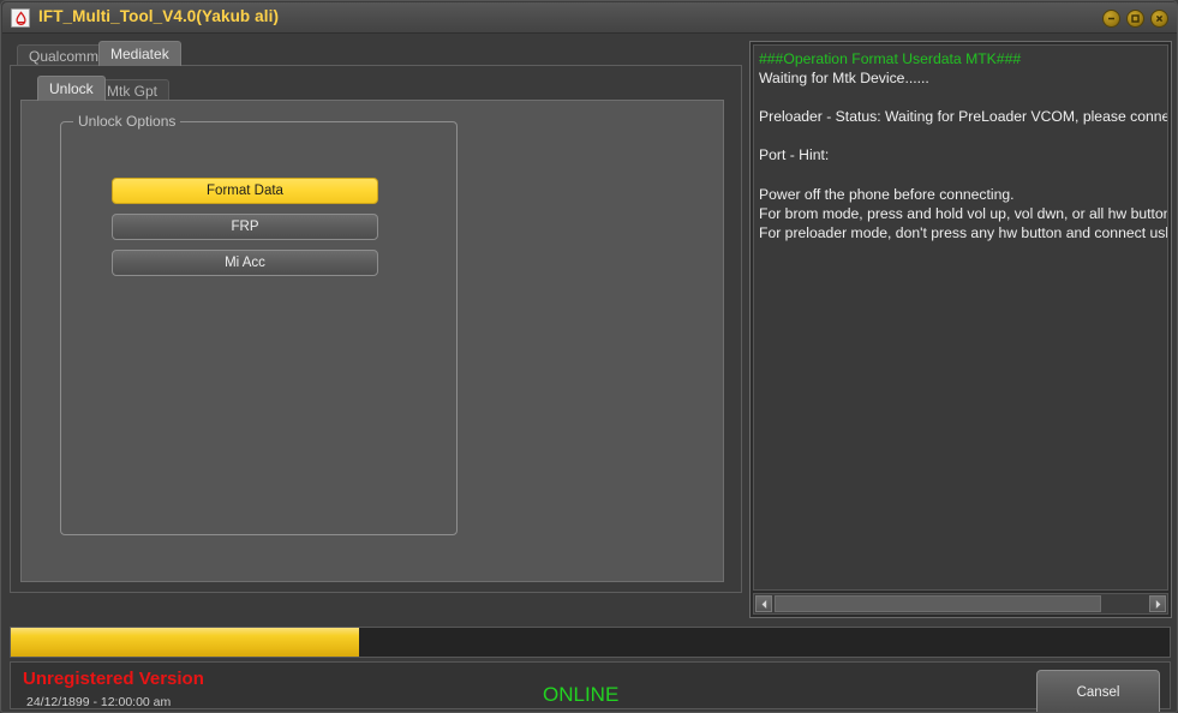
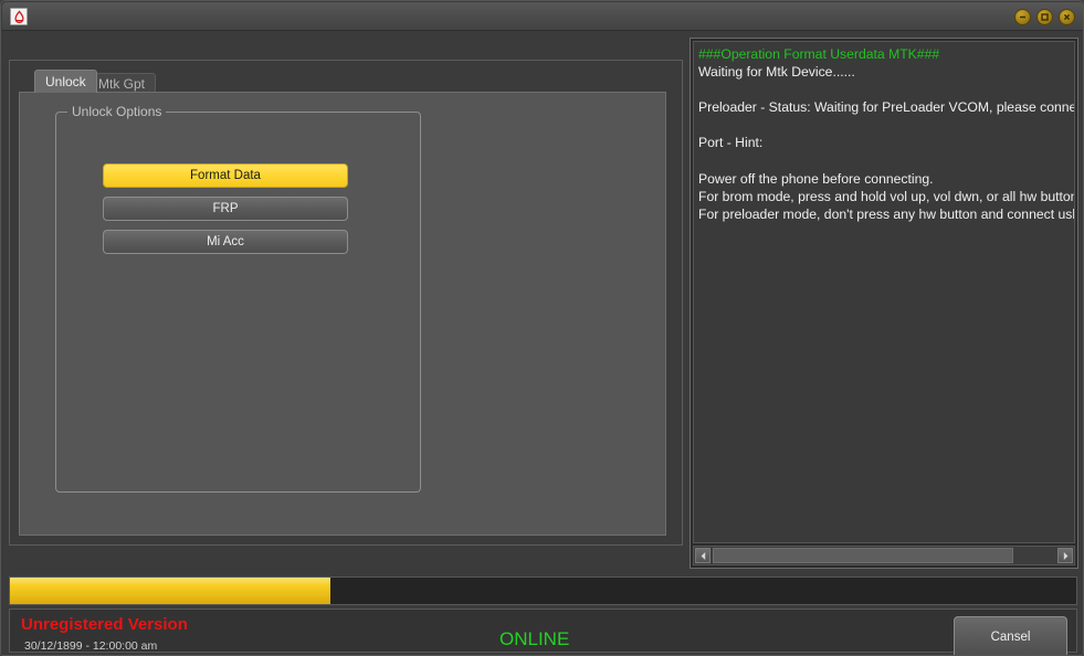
- IFT_Multi_Tool_V4.0(Yakub ali)
- Qualcomm
- Mediatek
  Unlock
  Mtk Gpt
  Unlock Options
  Format Data
  FRP
  Mi Acc
  ###Operation Format Userdata MTK###
  Waiting for Mtk Device......
  Preloader - Status: Waiting for PreLoader VCOM, please conne
  Port - Hint:
  Power off the phone before connecting.
  For brom mode, press and hold vol up, vol dwn, or all hw butto
  For preloader mode, don't press any hw button and connect us
  Unregistered Version
- 24/12/1899 - 12:00:00 am
+ 30/12/1899 - 12:00:00 am
  ONLINE
  Cansel
